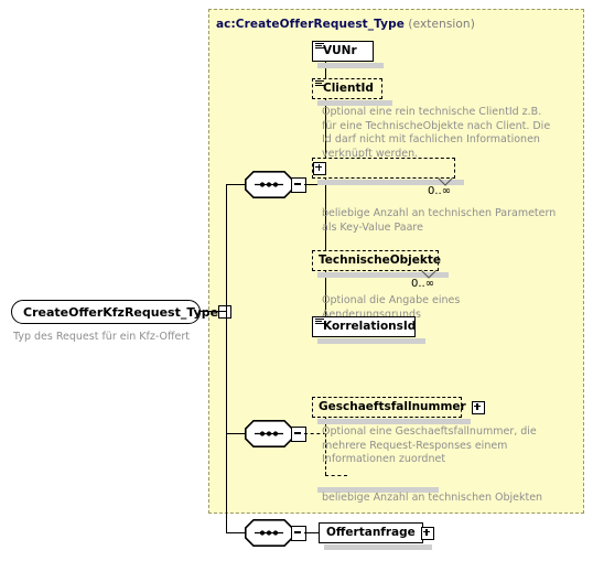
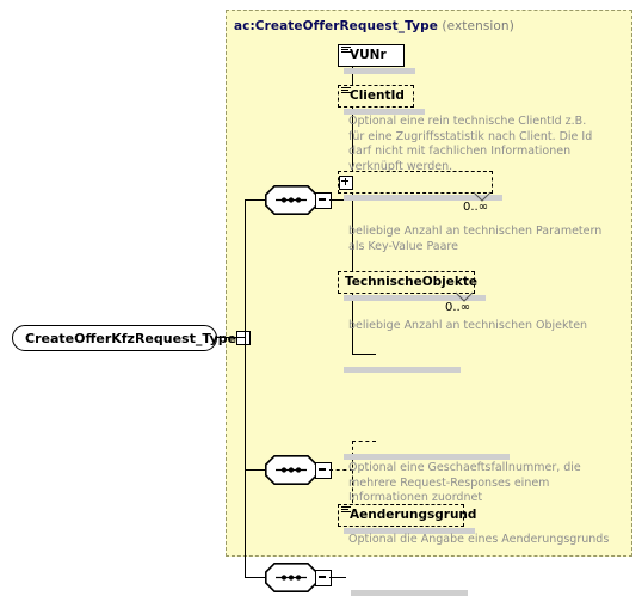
  ac:CreateOfferRequest_Type (extension)
  CreateOfferKfzRequest_Ty
- Typ des Request für ein Kfz-Offert
  VUNr
  ClientId
- Optional eine rein technische ClientId z.B. für eine TechnischeObjekte nach Client. Die Id darf nicht mit fachlichen Informationen verknüpft werden.
+ Optional eine rein technische ClientId z.B. für eine Zugriffsstatistik nach Client. Die Id darf nicht mit fachlichen Informationen verknüpft werden.
  0..∞
  beliebige Anzahl an technischen Parametern als Key-Value Paare
  TechnischeObjekte
  0..∞
- Optional die Angabe eines Aenderungsgrunds
+ beliebige Anzahl an technischen Objekten
- KorrelationsId
- Geschaeftsfallnummer
  Optional eine Geschaeftsfallnummer, die mehrere Request-Responses einem Informationen zuordnet
+ Aenderungsgrund
- beliebige Anzahl an technischen Objekten
+ Optional die Angabe eines Aenderungsgrunds
- Offertanfrage
